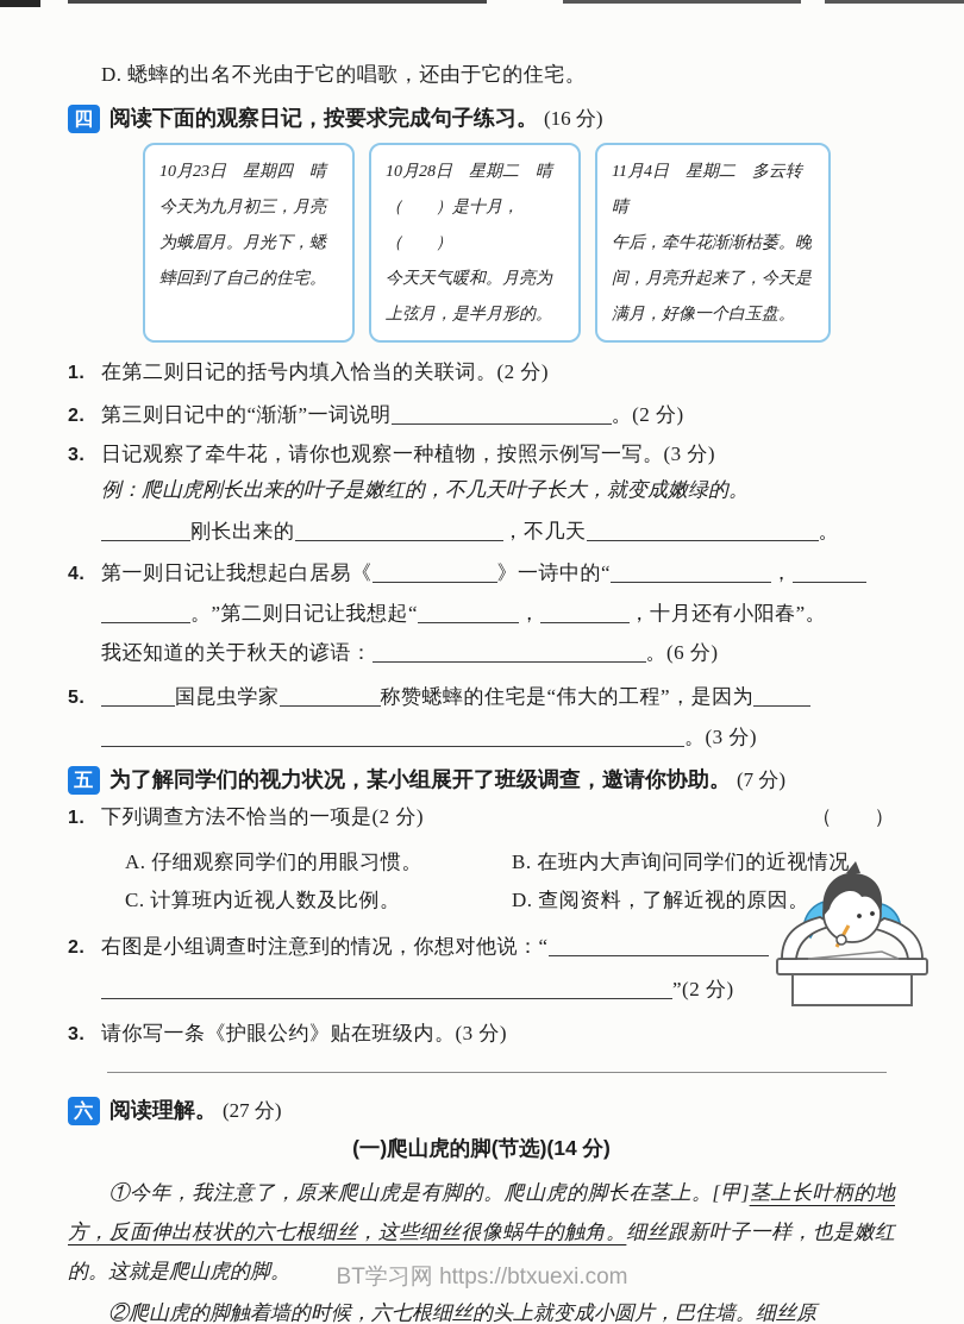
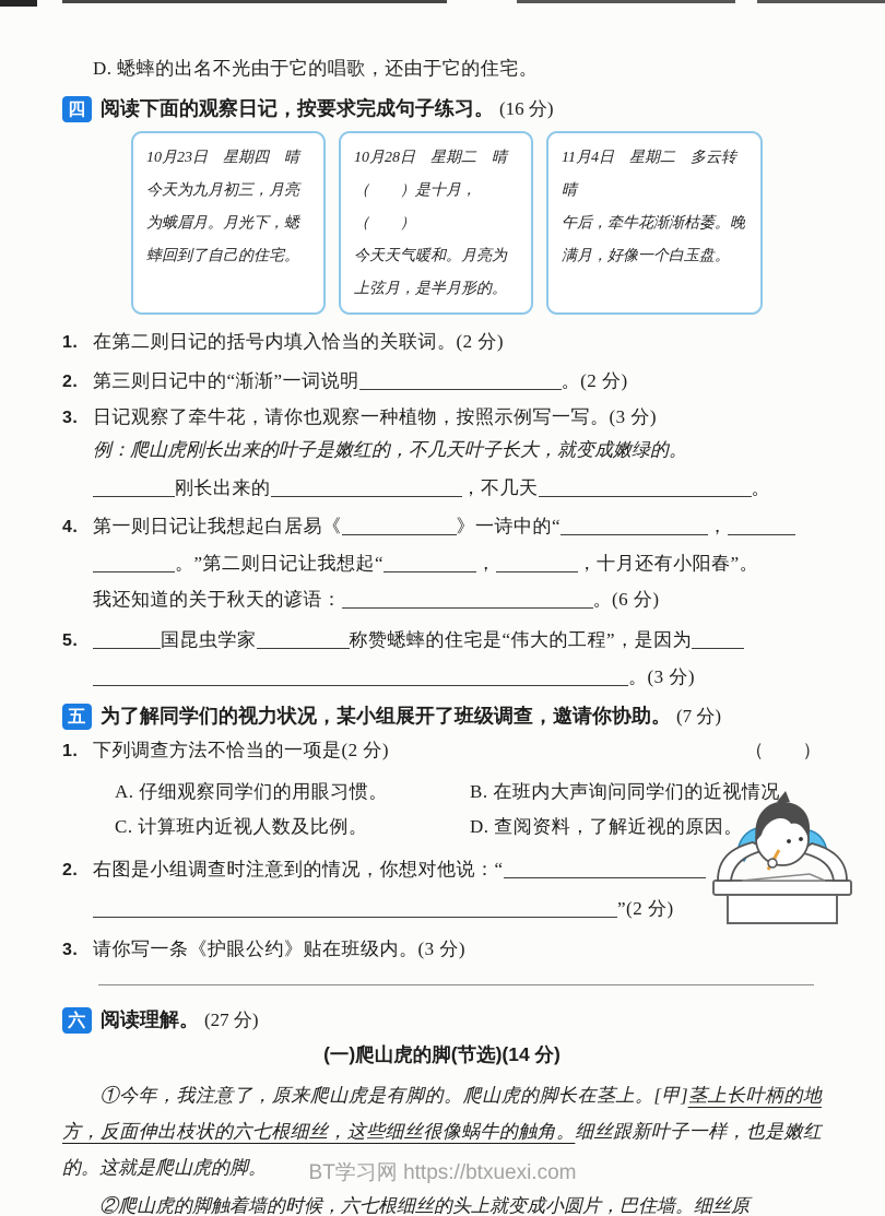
  D. 蟋蟀的出名不光由于它的唱歌，还由于它的住宅。
  四
  阅读下面的观察日记，按要求完成句子练习。 (16 分)
  10月23日 星期四 晴
  今天为九月初三，月亮
  为蛾眉月。月光下，蟋
  蟀回到了自己的住宅。
  10月28日 星期二 晴
  （ ）是十月，（ ）
  今天天气暖和。月亮为
  上弦月，是半月形的。
  11月4日 星期二 多云转晴
  午后，牵牛花渐渐枯萎。晚
- 间，月亮升起来了，今天是
  满月，好像一个白玉盘。
  1. 在第二则日记的括号内填入恰当的关联词。(2 分)
  2. 第三则日记中的“渐渐”一词说明 。(2 分)
  3. 日记观察了牵牛花，请你也观察一种植物，按照示例写一写。(3 分)
  例：爬山虎刚长出来的叶子是嫩红的，不几天叶子长大，就变成嫩绿的。
  刚长出来的 ，不几天 。
  4. 第一则日记让我想起白居易《 》一诗中的“ ，
  。”第二则日记让我想起“ ， ，十月还有小阳春”。
  我还知道的关于秋天的谚语： 。(6 分)
  5. 国昆虫学家 称赞蟋蟀的住宅是“伟大的工程”，是因为
  。(3 分)
  五
  为了解同学们的视力状况，某小组展开了班级调查，邀请你协助。 (7 分)
  1. 下列调查方法不恰当的一项是(2 分)
  （ ）
  A. 仔细观察同学们的用眼习惯。
  B. 在班内大声询问同学们的近视情况。
  C. 计算班内近视人数及比例。
  D. 查阅资料，了解近视的原因。
  2. 右图是小组调查时注意到的情况，你想对他说：“
  ”(2 分)
  3. 请你写一条《护眼公约》贴在班级内。(3 分)
  六
  阅读理解。 (27 分)
  (一)爬山虎的脚(节选)(14 分)
  ①今年，我注意了，原来爬山虎是有脚的。爬山虎的脚长在茎上。[甲]茎上长叶柄的地方，反面伸出枝状的六七根细丝，这些细丝很像蜗牛的触角。细丝跟新叶子一样，也是嫩红的。这就是爬山虎的脚。
  ②爬山虎的脚触着墙的时候，六七根细丝的头上就变成小圆片，巴住墙。细丝原
  BT学习网 https://btxuexi.com
